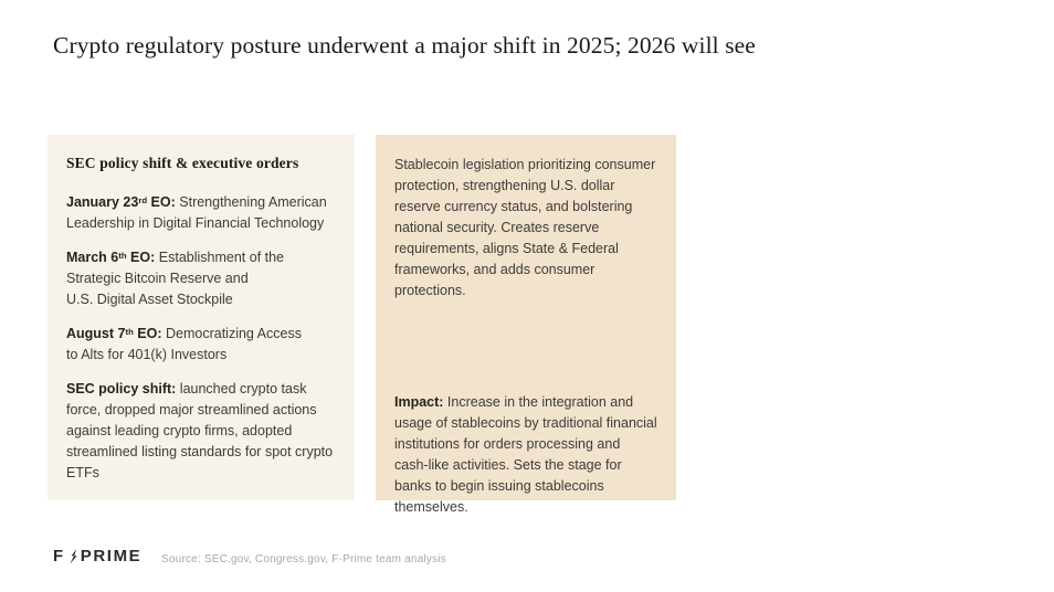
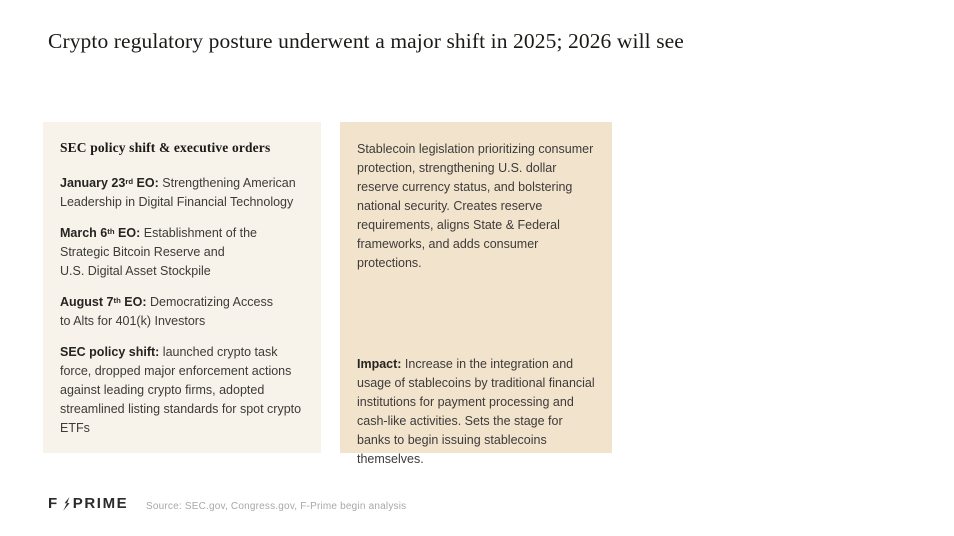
  Crypto regulatory posture underwent a major shift in 2025; 2026 will see
  SEC policy shift & executive orders
  January 23rd EO: Strengthening American Leadership in Digital Financial Technology
  March 6th EO: Establishment of the
  Strategic Bitcoin Reserve and
  U.S. Digital Asset Stockpile
  August 7th EO: Democratizing Access
  to Alts for 401(k) Investors
- SEC policy shift: launched crypto task force, dropped major streamlined actions against leading crypto firms, adopted streamlined listing standards for spot crypto ETFs
+ SEC policy shift: launched crypto task force, dropped major enforcement actions against leading crypto firms, adopted streamlined listing standards for spot crypto ETFs
  Stablecoin legislation prioritizing consumer protection, strengthening U.S. dollar reserve currency status, and bolstering national security. Creates reserve requirements, aligns State & Federal frameworks, and adds consumer protections.
- Impact: Increase in the integration and usage of stablecoins by traditional financial institutions for orders processing and cash-like activities. Sets the stage for banks to begin issuing stablecoins themselves.
+ Impact: Increase in the integration and usage of stablecoins by traditional financial institutions for payment processing and cash-like activities. Sets the stage for banks to begin issuing stablecoins themselves.
  F
  PRIME
- Source: SEC.gov, Congress.gov, F-Prime team analysis
+ Source: SEC.gov, Congress.gov, F-Prime begin analysis
